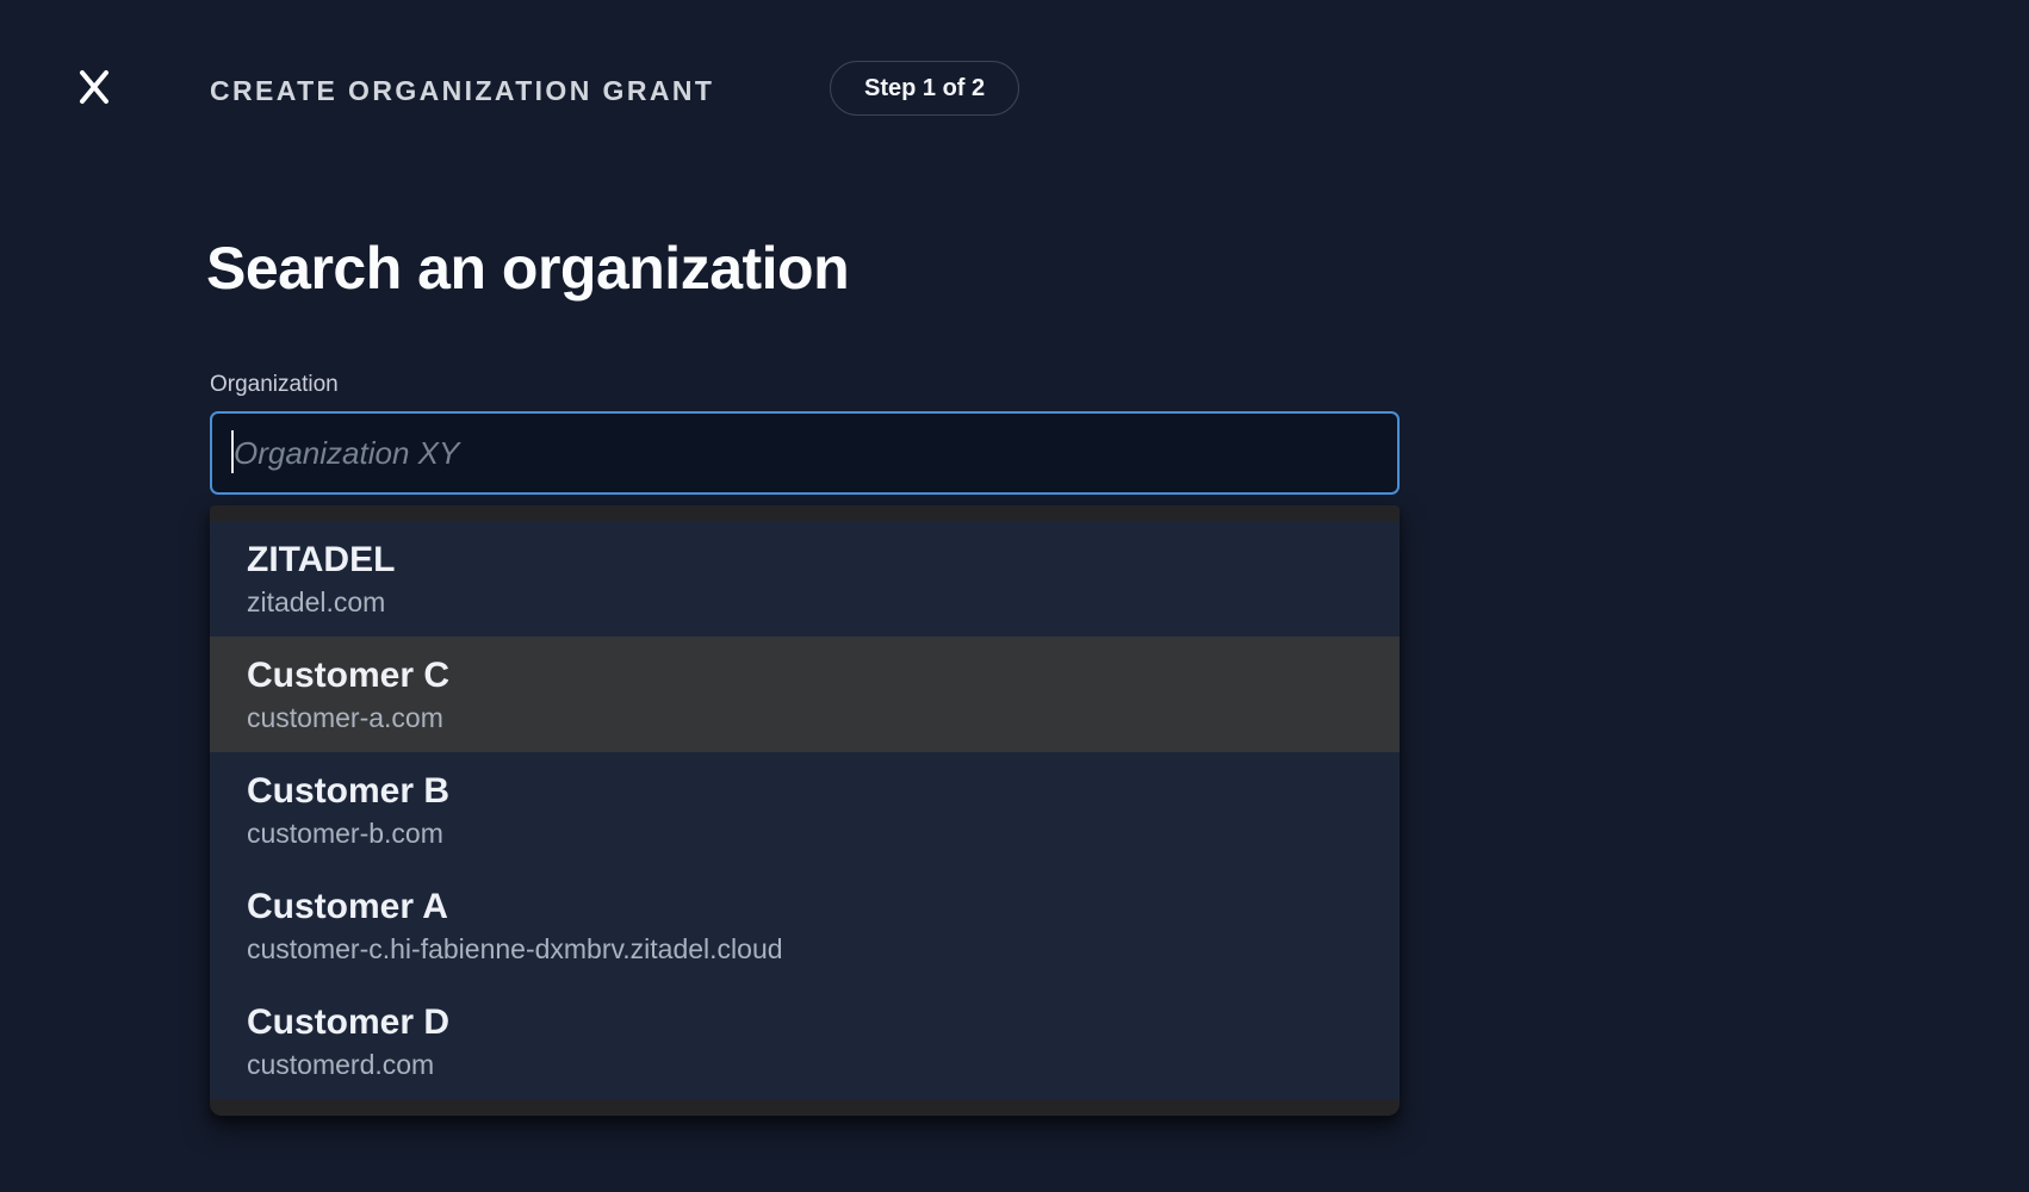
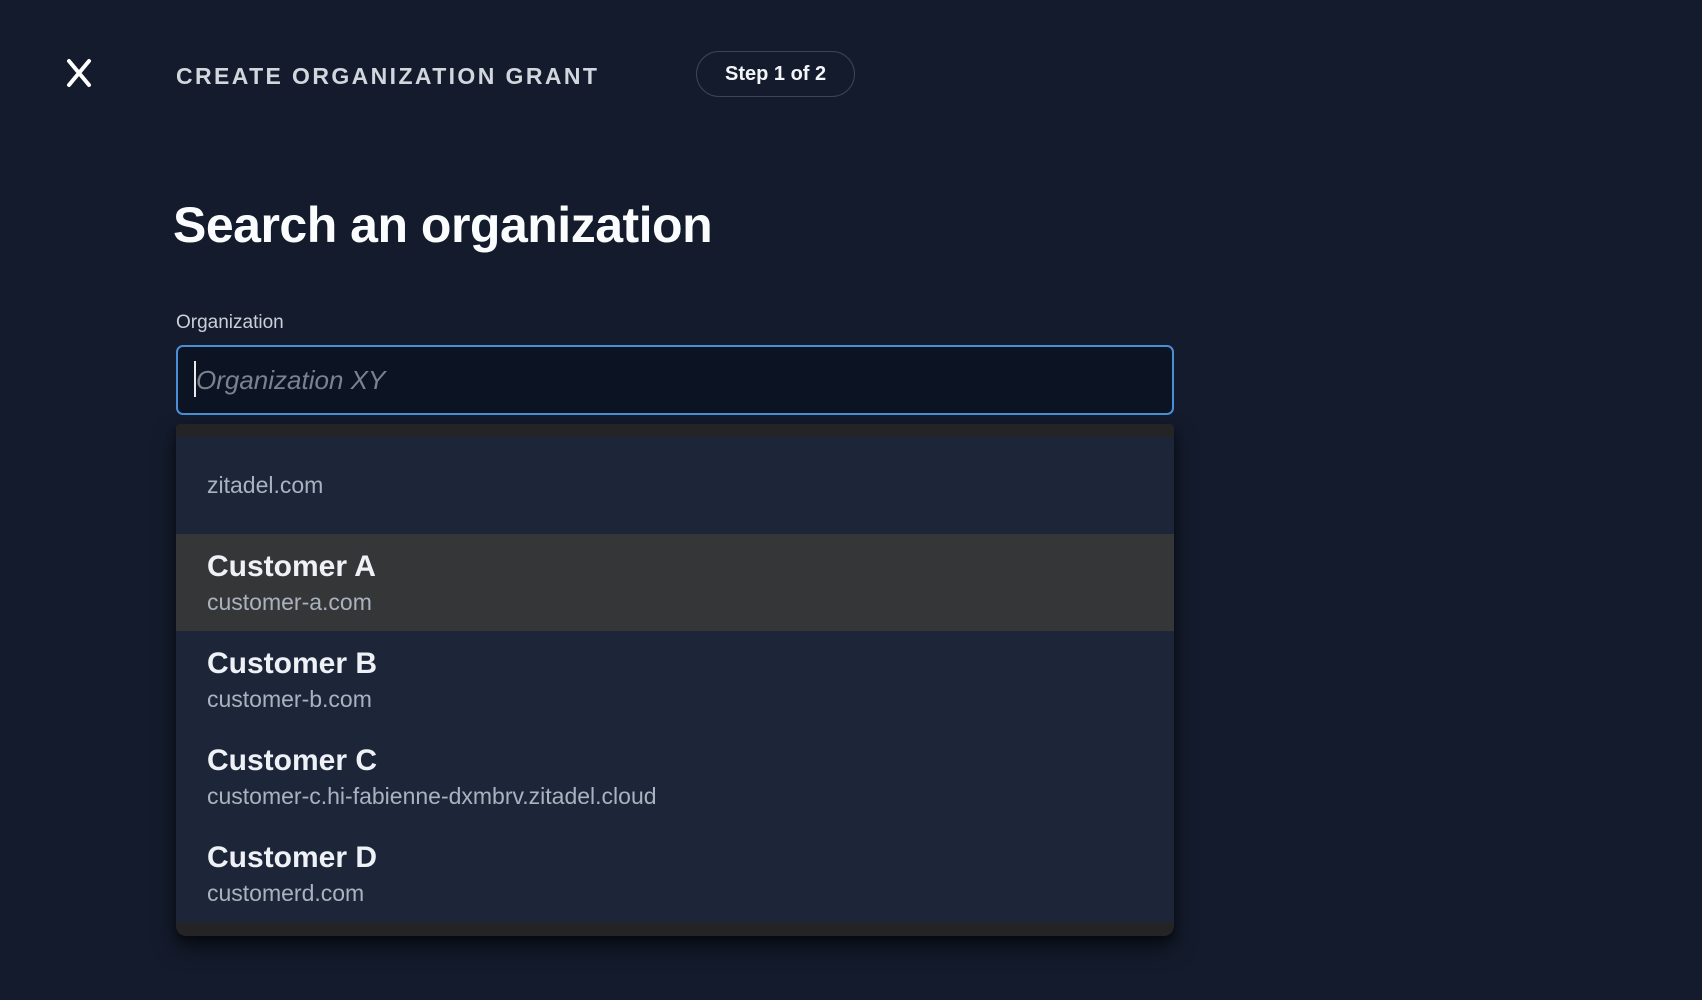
  CREATE ORGANIZATION GRANT
  Step 1 of 2
  Search an organization
  Organization
  Organization XY
- ZITADEL
  zitadel.com
- Customer C
+ Customer A
  customer-a.com
  Customer B
  customer-b.com
- Customer A
+ Customer C
  customer-c.hi-fabienne-dxmbrv.zitadel.cloud
  Customer D
  customerd.com
